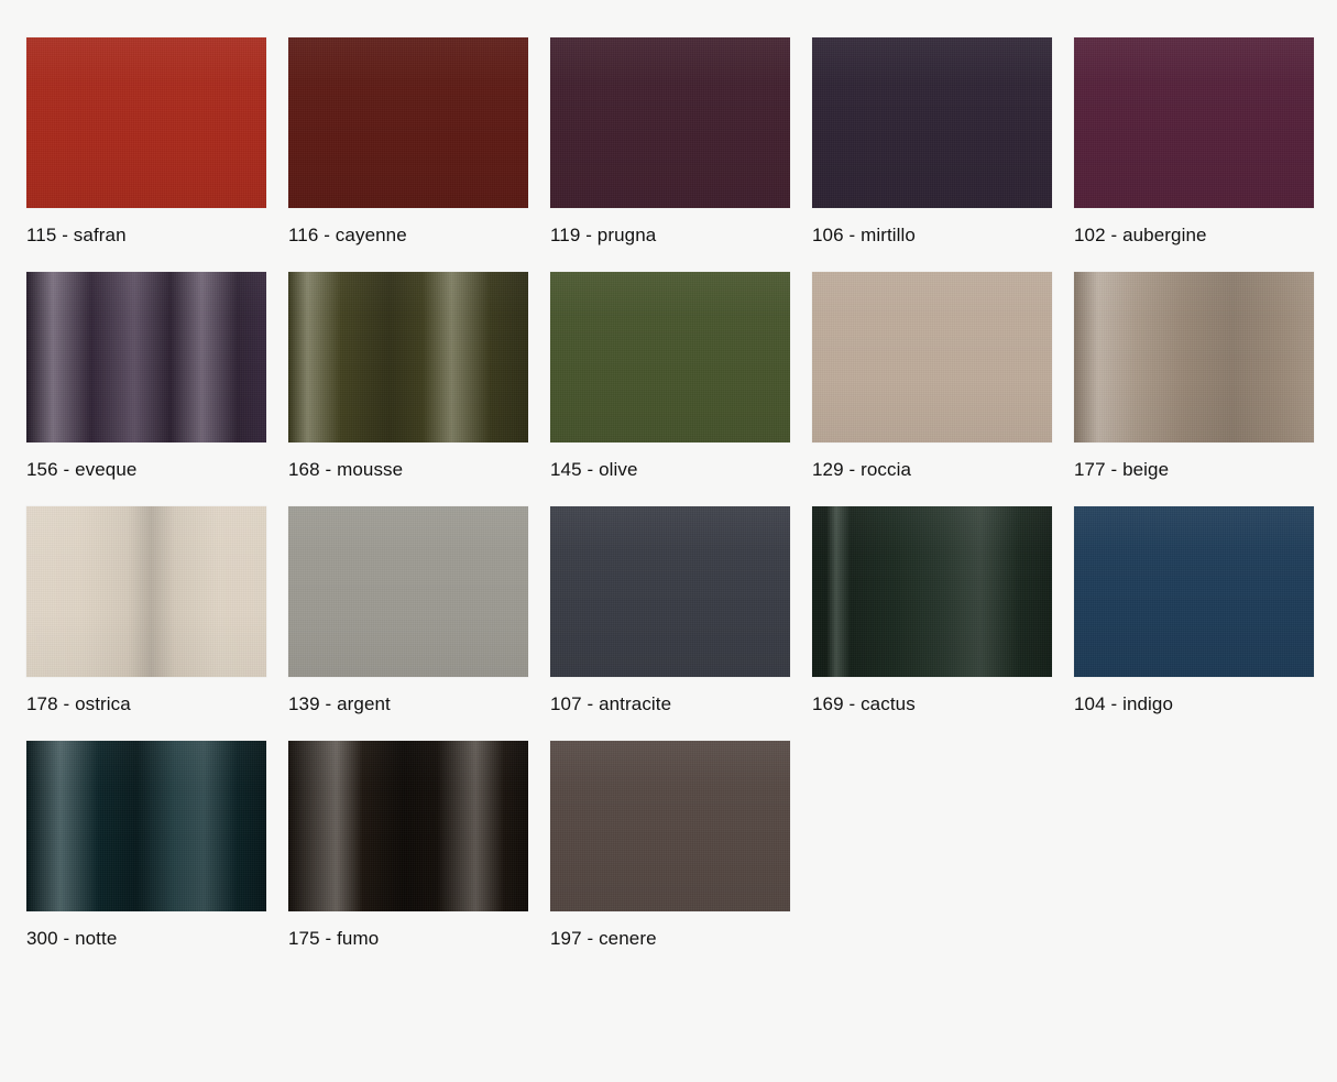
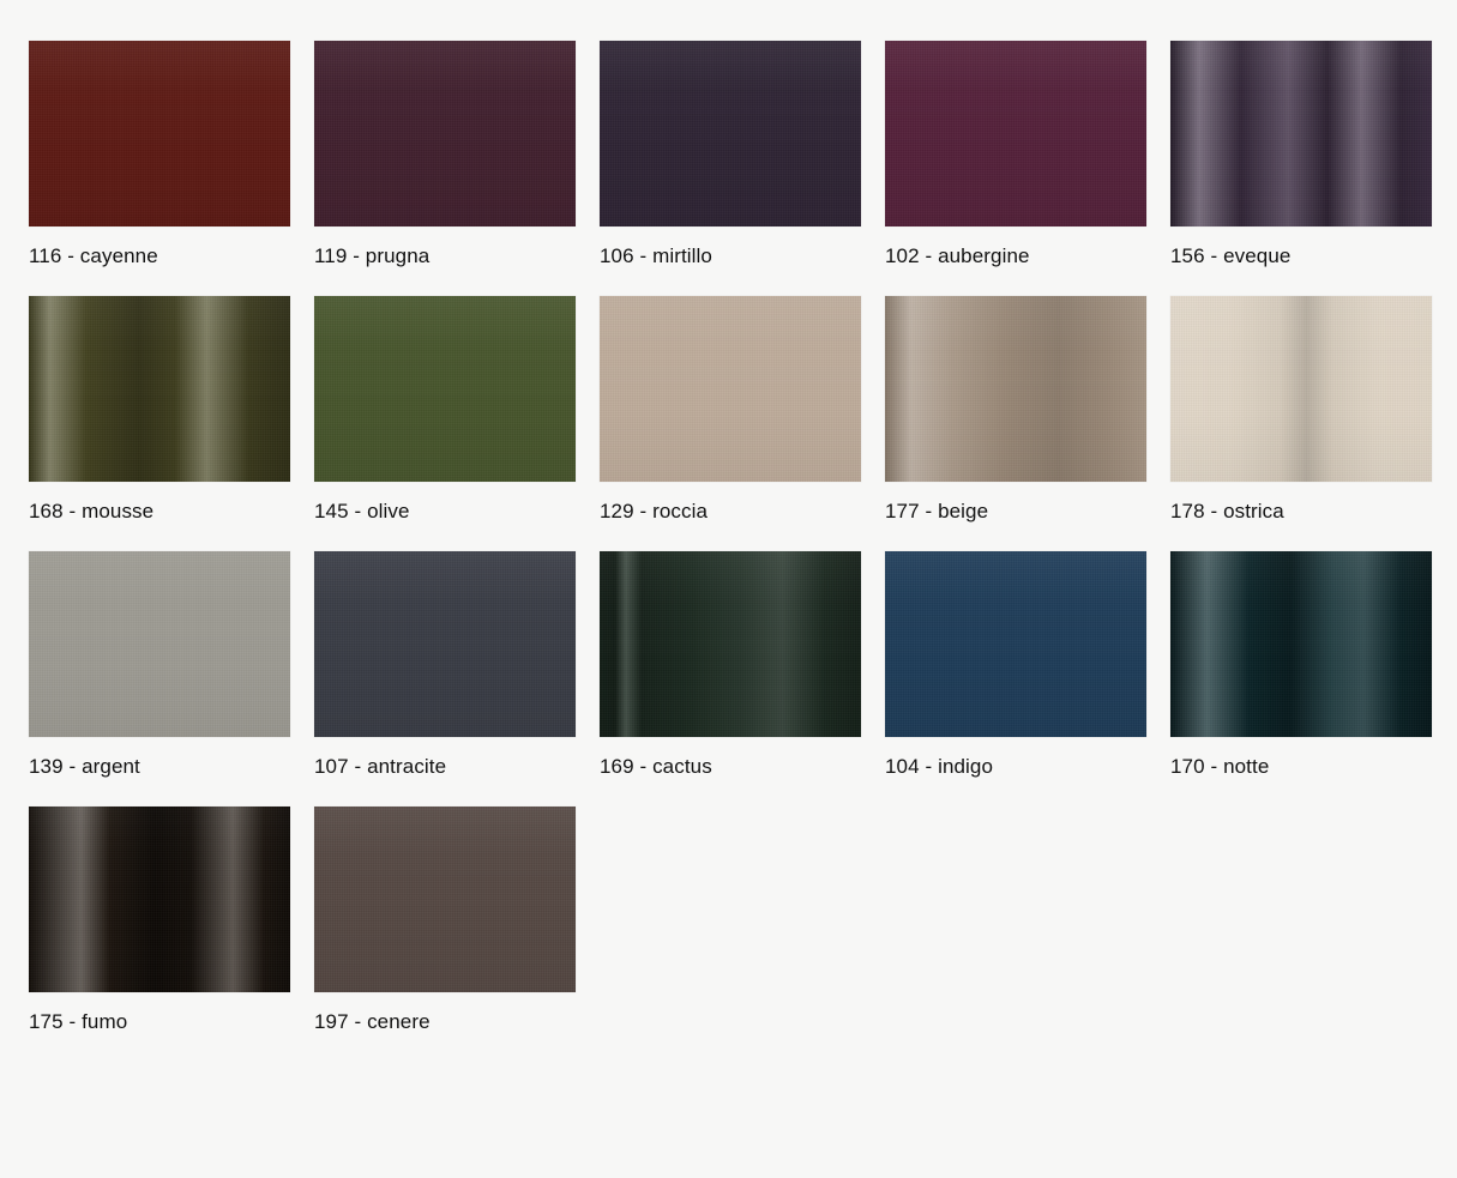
- 115 - safran
  116 - cayenne
  119 - prugna
  106 - mirtillo
  102 - aubergine
  156 - eveque
  168 - mousse
  145 - olive
  129 - roccia
  177 - beige
  178 - ostrica
  139 - argent
  107 - antracite
  169 - cactus
  104 - indigo
- 300 - notte
+ 170 - notte
  175 - fumo
  197 - cenere
